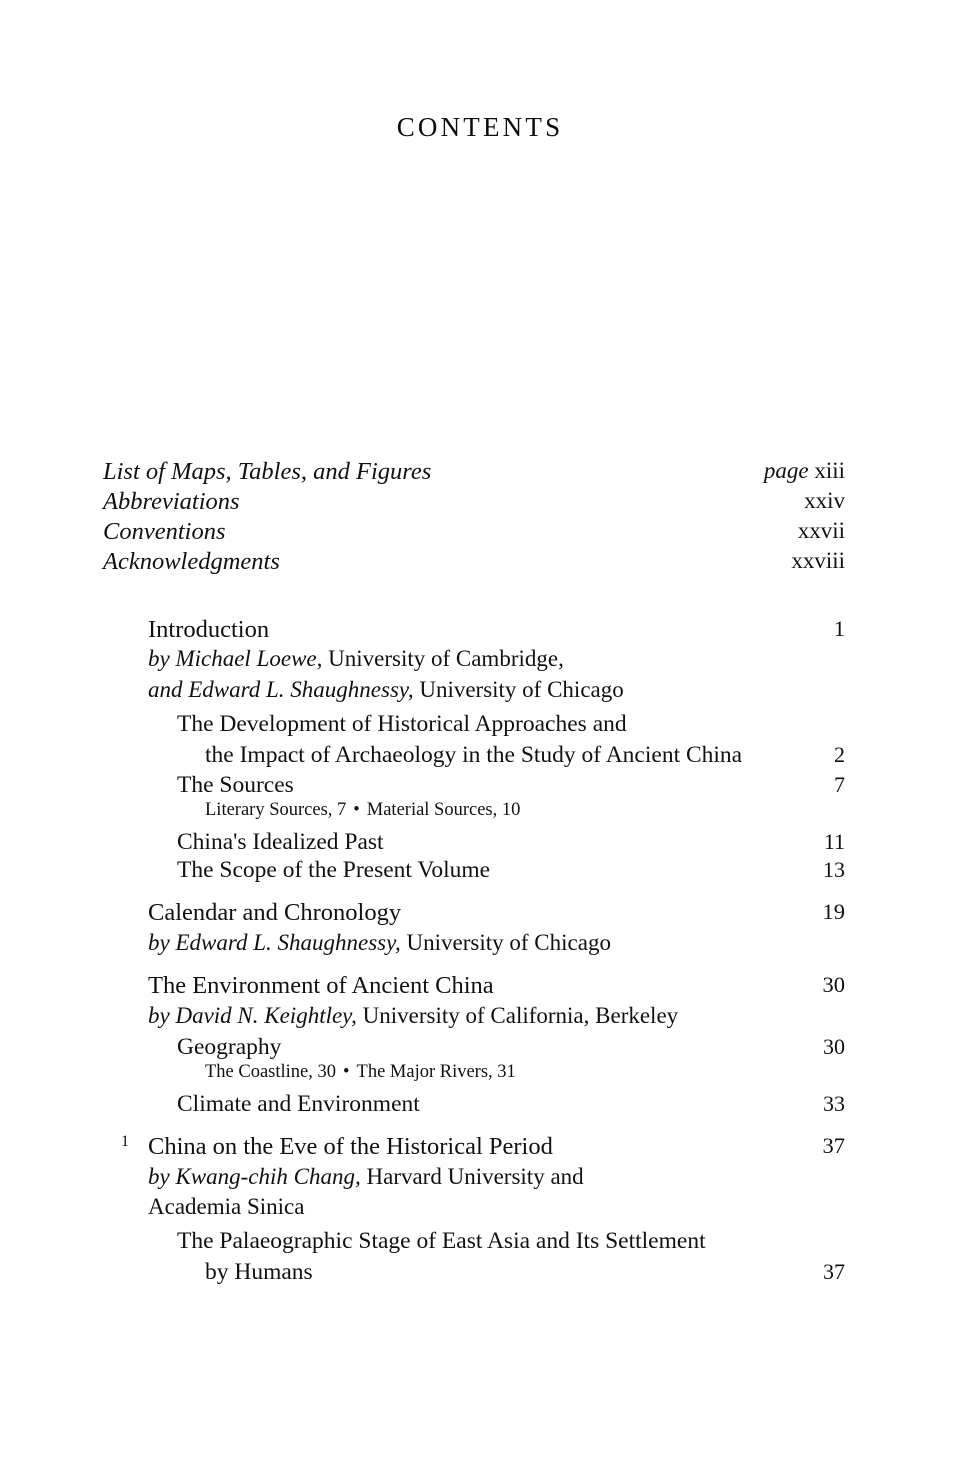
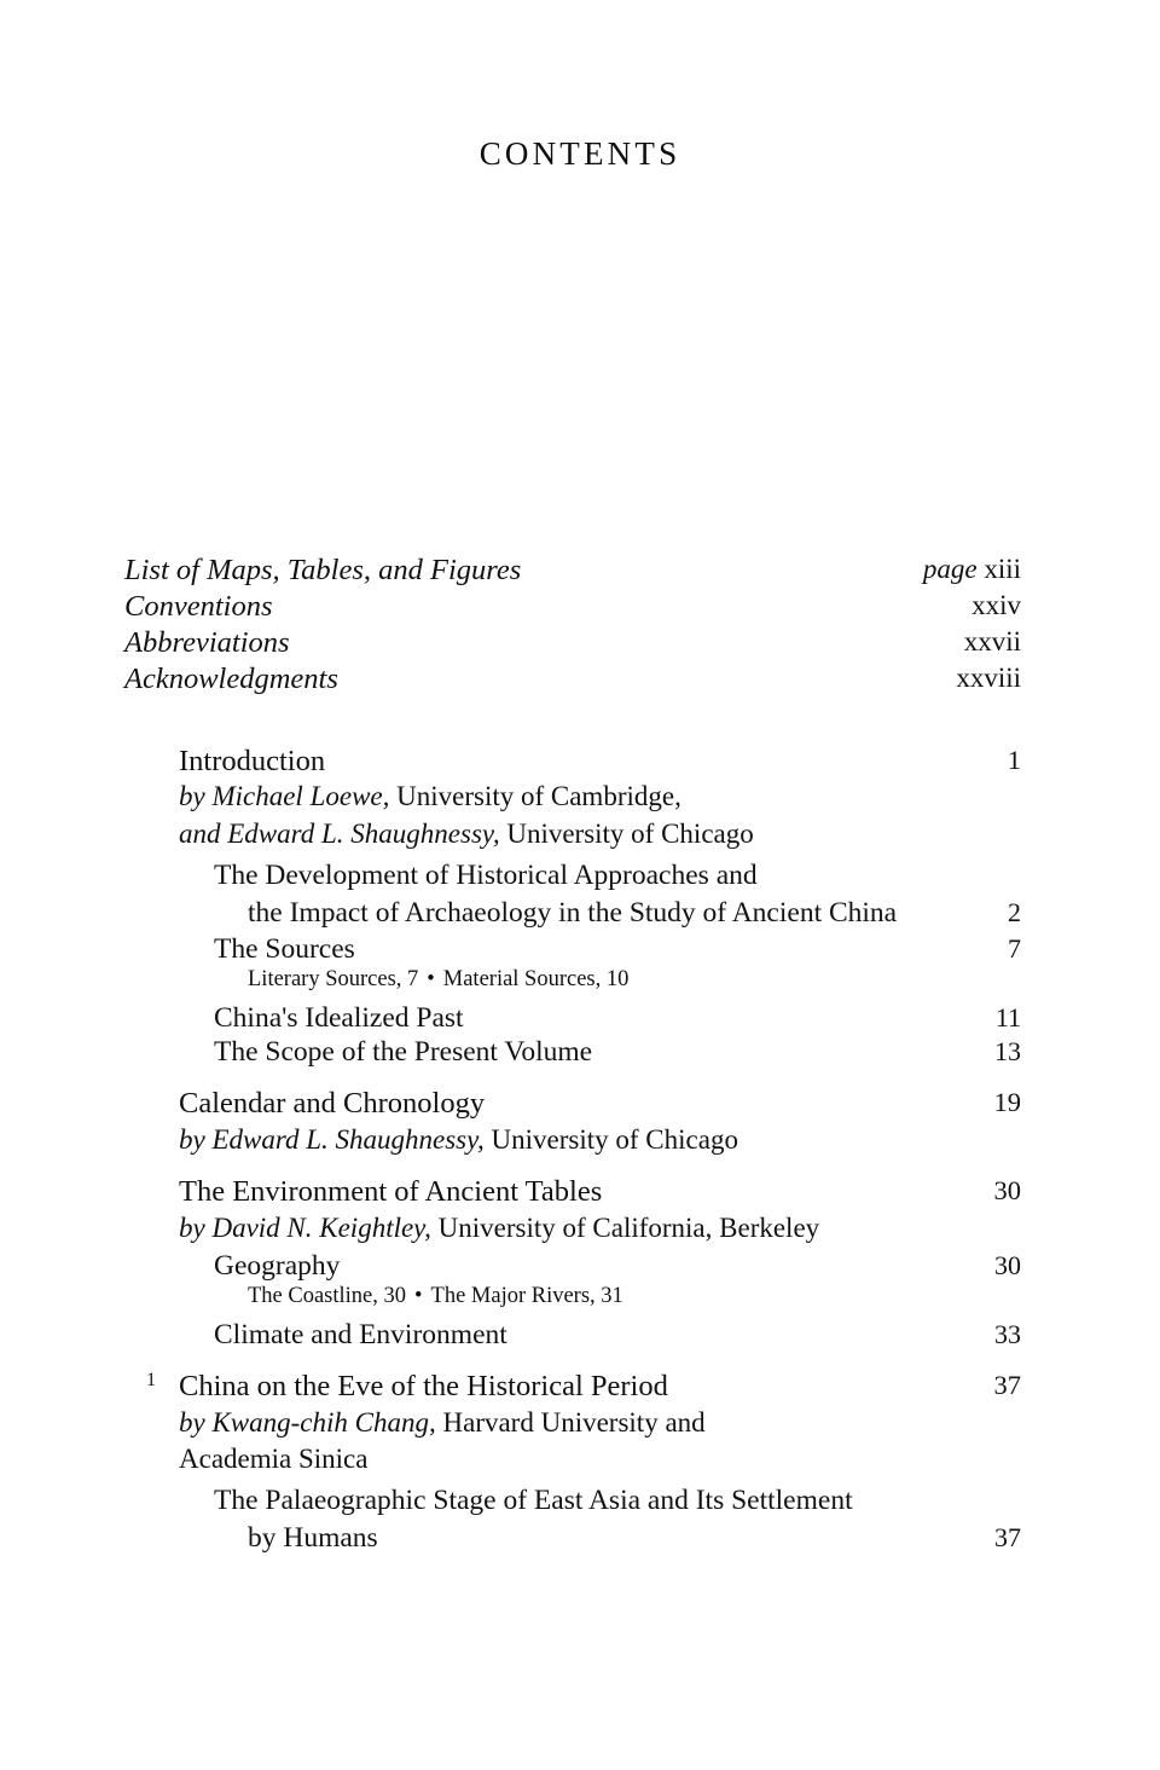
  CONTENTS
  List of Maps, Tables, and Figures
  page xiii
- Abbreviations
+ Conventions
  xxiv
- Conventions
+ Abbreviations
  xxvii
  Acknowledgments
  xxviii
  Introduction
  1
  by Michael Loewe, University of Cambridge,
  and Edward L. Shaughnessy, University of Chicago
  The Development of Historical Approaches and
  the Impact of Archaeology in the Study of Ancient China
  2
  The Sources
  7
  Literary Sources, 7 • Material Sources, 10
  China's Idealized Past
  11
  The Scope of the Present Volume
  13
  Calendar and Chronology
  19
  by Edward L. Shaughnessy, University of Chicago
- The Environment of Ancient China
+ The Environment of Ancient Tables
  30
  by David N. Keightley, University of California, Berkeley
  Geography
  30
  The Coastline, 30 • The Major Rivers, 31
  Climate and Environment
  33
  1
  China on the Eve of the Historical Period
  37
  by Kwang-chih Chang, Harvard University and
  Academia Sinica
  The Palaeographic Stage of East Asia and Its Settlement
  by Humans
  37
